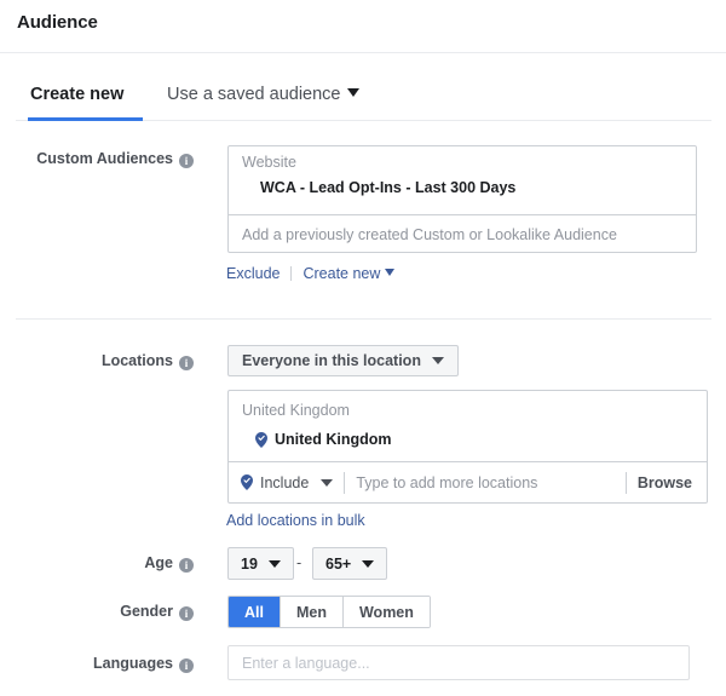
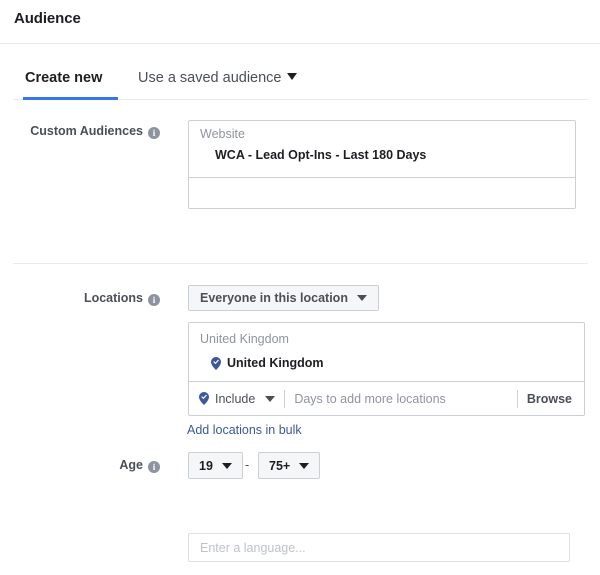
  Audience
  Create new
  Use a saved audience
  Custom Audiences i
  Website
- WCA - Lead Opt-Ins - Last 300 Days
+ WCA - Lead Opt-Ins - Last 180 Days
- Add a previously created Custom or Lookalike Audience
- Exclude Create new
  Locations i
  Everyone in this location
  United Kingdom
  United Kingdom
  Include
- Type to add more locations
+ Days to add more locations
  Browse
  Add locations in bulk
  Age i
  19
  -
- 65+
+ 75+
- Gender i
- All
- Men
- Women
- Languages i
  Enter a language...
